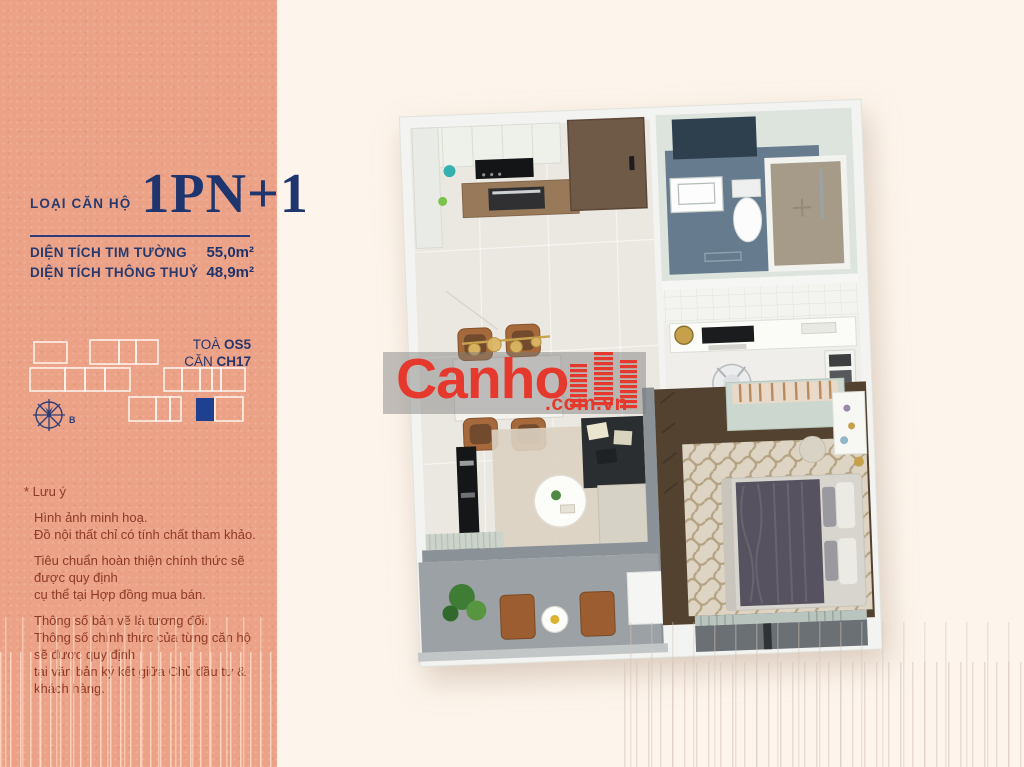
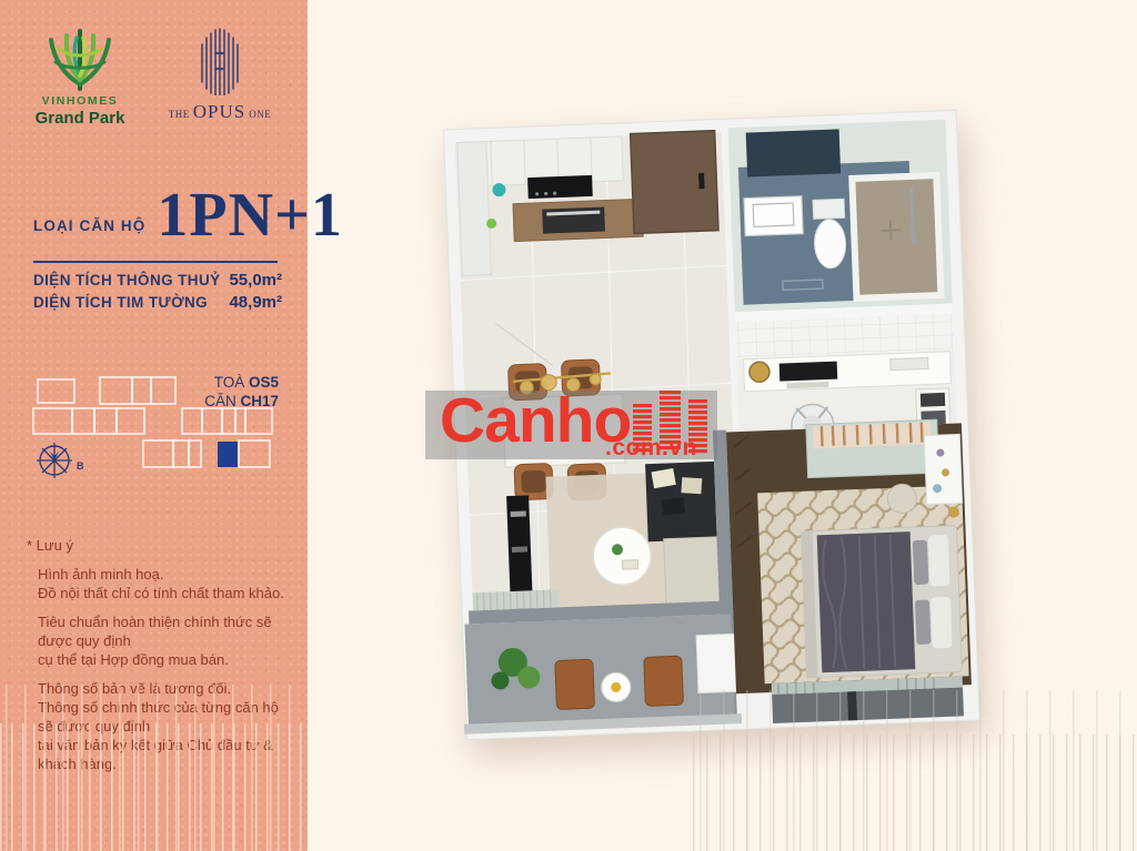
+ VINHOMES
+ Grand Park
+ THE
+ OPUS
+ ONE
  LOẠI CĂN HỘ
  1PN+1
- DIỆN TÍCH TIM TƯỜNG
+ DIỆN TÍCH THÔNG THUỶ
  55,0m²
- DIỆN TÍCH THÔNG THUỶ
+ DIỆN TÍCH TIM TƯỜNG
  48,9m²
  TOÀ OS5
  CĂN CH17
  B
  * Lưu ý
  Hình ảnh minh hoạ.
  Đồ nội thất chỉ có tính chất tham khảo.
  Tiêu chuẩn hoàn thiện chính thức sẽ được quy định
  cụ thể tại Hợp đồng mua bán.
  Canho
  .com.vn
